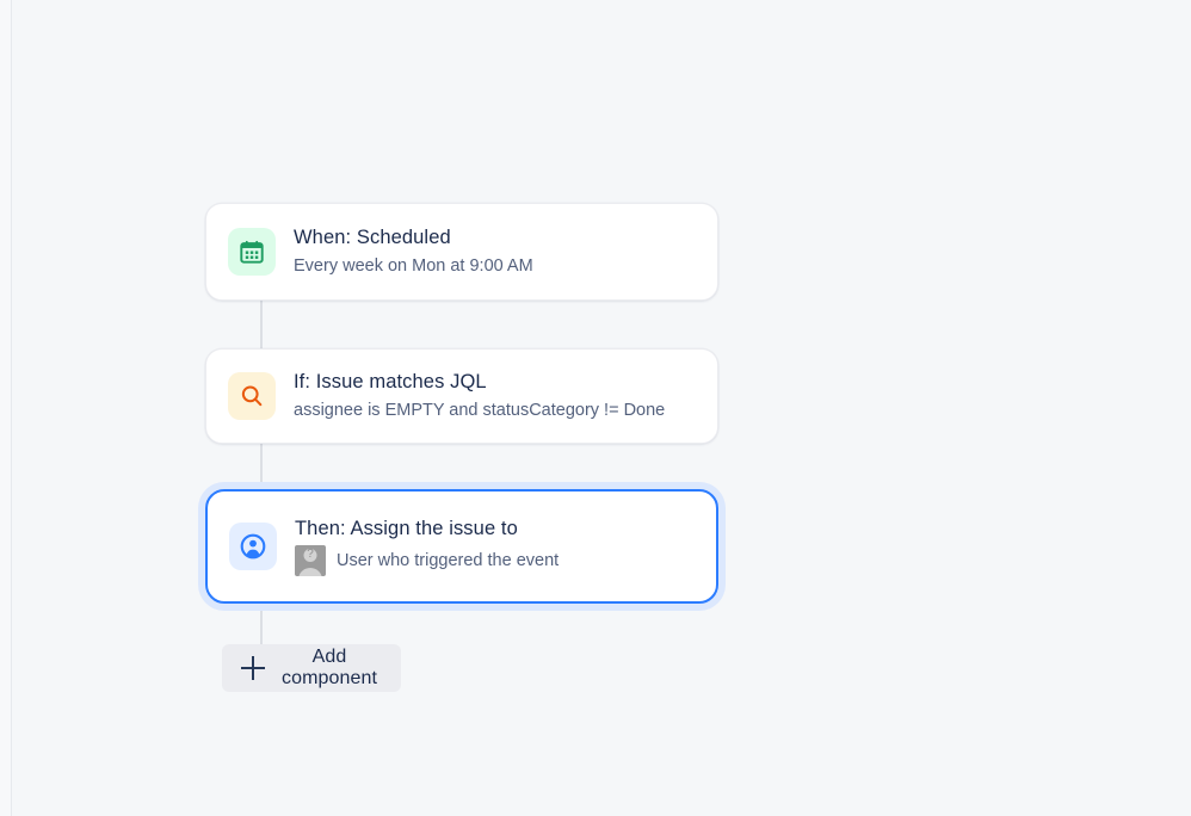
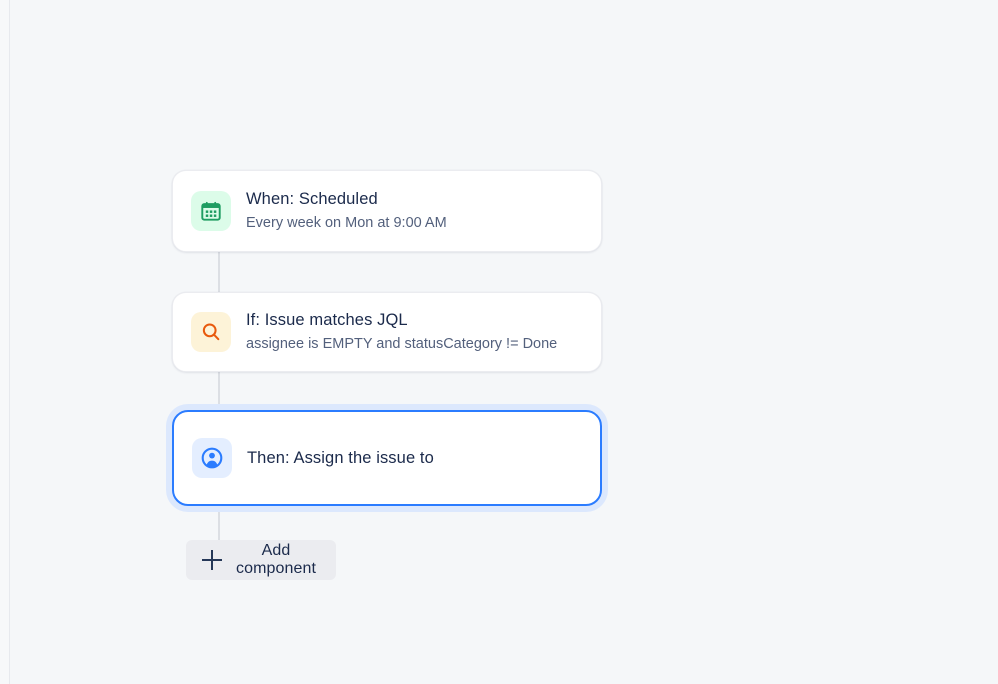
  When: Scheduled
  Every week on Mon at 9:00 AM
  If: Issue matches JQL
  assignee is EMPTY and statusCategory != Done
  Then: Assign the issue to
- ?
- User who triggered the event
  Add component
